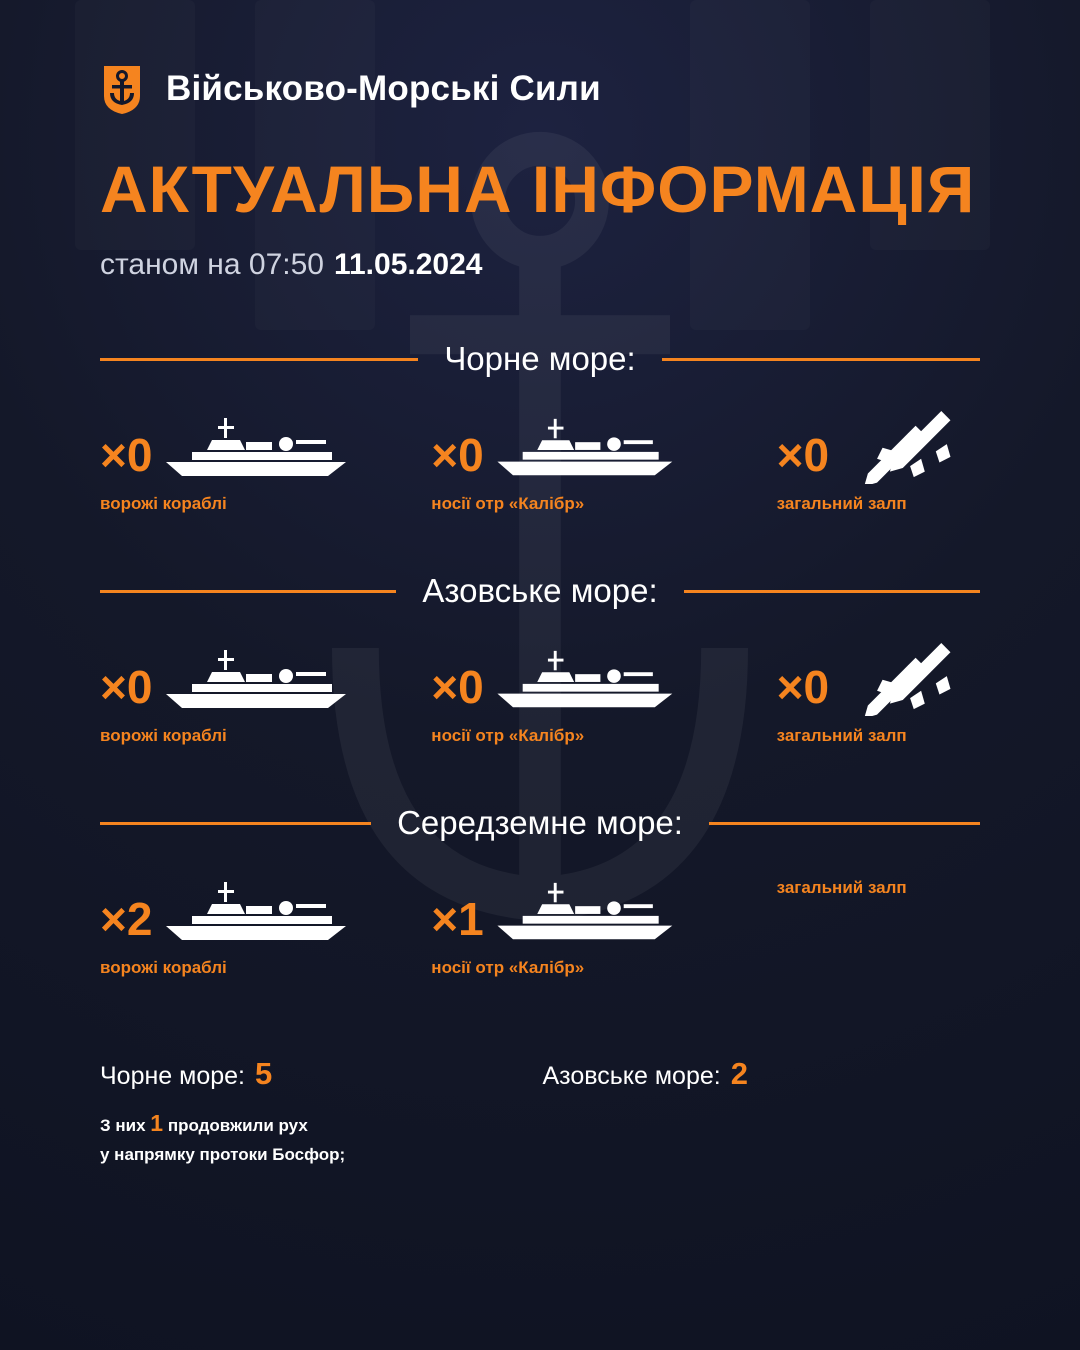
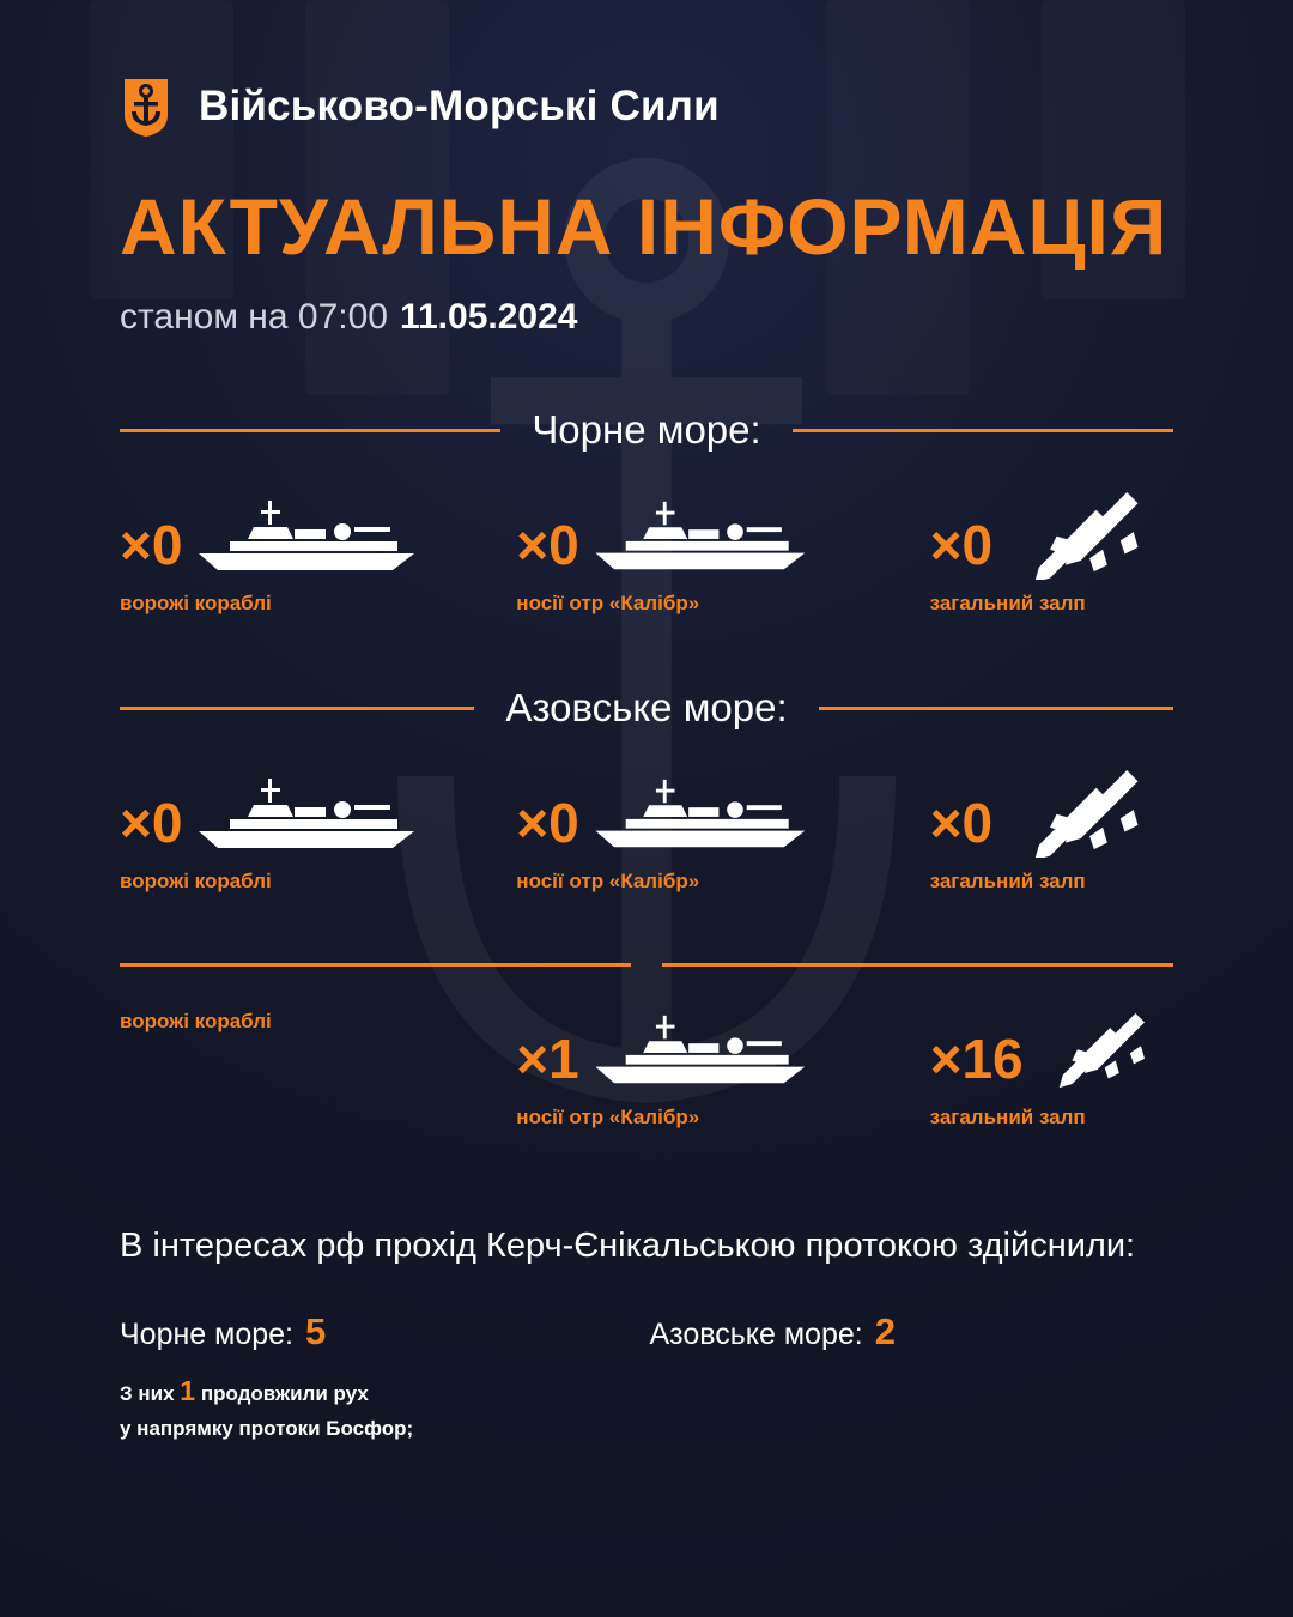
  Військово-Морські Сили
  АКТУАЛЬНА ІНФОРМАЦІЯ
- станом на 07:50
+ станом на 07:00
  11.05.2024
  Чорне море:
  ×0
  ворожі кораблі
  ×0
  носії отр «Калібр»
  ×0
  загальний залп
  Азовське море:
  ×0
  ворожі кораблі
  ×0
  носії отр «Калібр»
  ×0
  загальний залп
- Середземне море:
- ×2
  ворожі кораблі
  ×1
  носії отр «Калібр»
+ ×16
  загальний залп
+ В інтересах рф прохід Керч-Єнікальською протокою здійснили:
  Чорне море:
  5
  З них 1 продовжили рух
  у напрямку протоки Босфор;
  Азовське море:
  2
